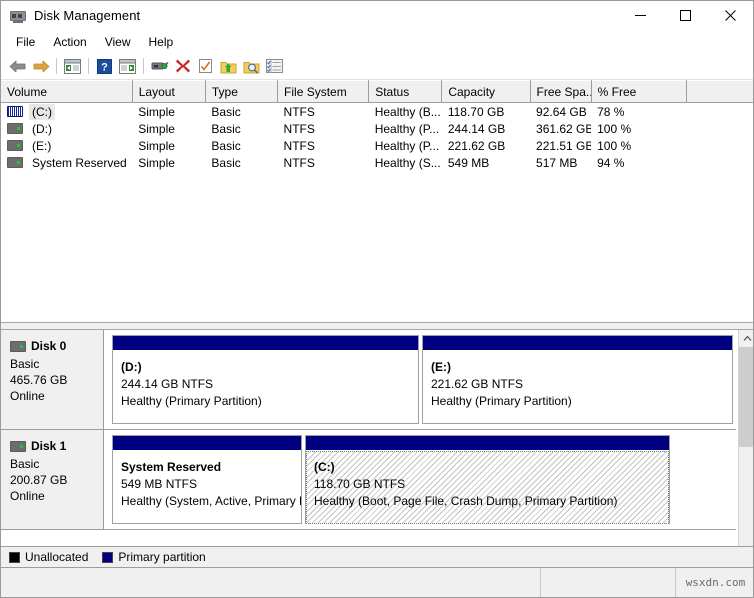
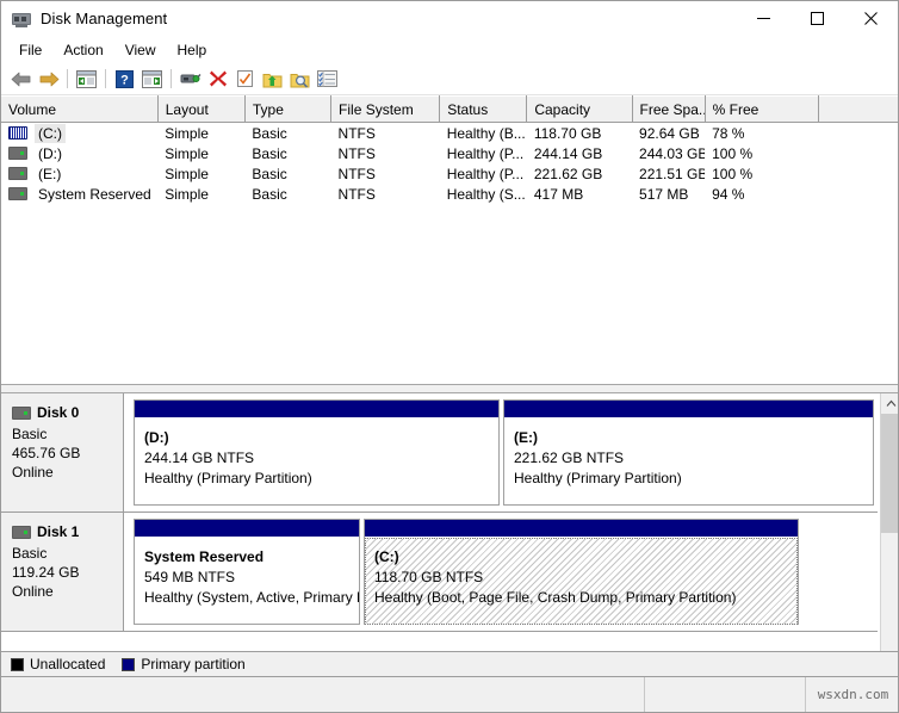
  Disk Management
  File
  Action
  View
  Help
  ?
  Volume	Layout	Type	File System	Status	Capacity	Free Spa.	% Free
  (C:)	Simple	Basic	NTFS	Healthy (B...	118.70 GB	92.64 GB	78 %
- (D:)	Simple	Basic	NTFS	Healthy (P...	244.14 GB	361.62 GB	100 %
+ (D:)	Simple	Basic	NTFS	Healthy (P...	244.14 GB	244.03 GB	100 %
  (E:)	Simple	Basic	NTFS	Healthy (P...	221.62 GB	221.51 GB	100 %
- System Reserved	Simple	Basic	NTFS	Healthy (S...	549 MB	517 MB	94 %
+ System Reserved	Simple	Basic	NTFS	Healthy (S...	417 MB	517 MB	94 %
  Disk 0
  Basic
  465.76 GB
  Online
  (D:)
  244.14 GB NTFS
  Healthy (Primary Partition)
  (E:)
  221.62 GB NTFS
  Healthy (Primary Partition)
  Disk 1
  Basic
- 200.87 GB
+ 119.24 GB
  Online
  System Reserved
  549 MB NTFS
  Healthy (System, Active, Primary
  (C:)
  118.70 GB NTFS
  Healthy (Boot, Page File, Crash Dump, Primary Partition)
  Unallocated
  Primary partition
  wsxdn.com
